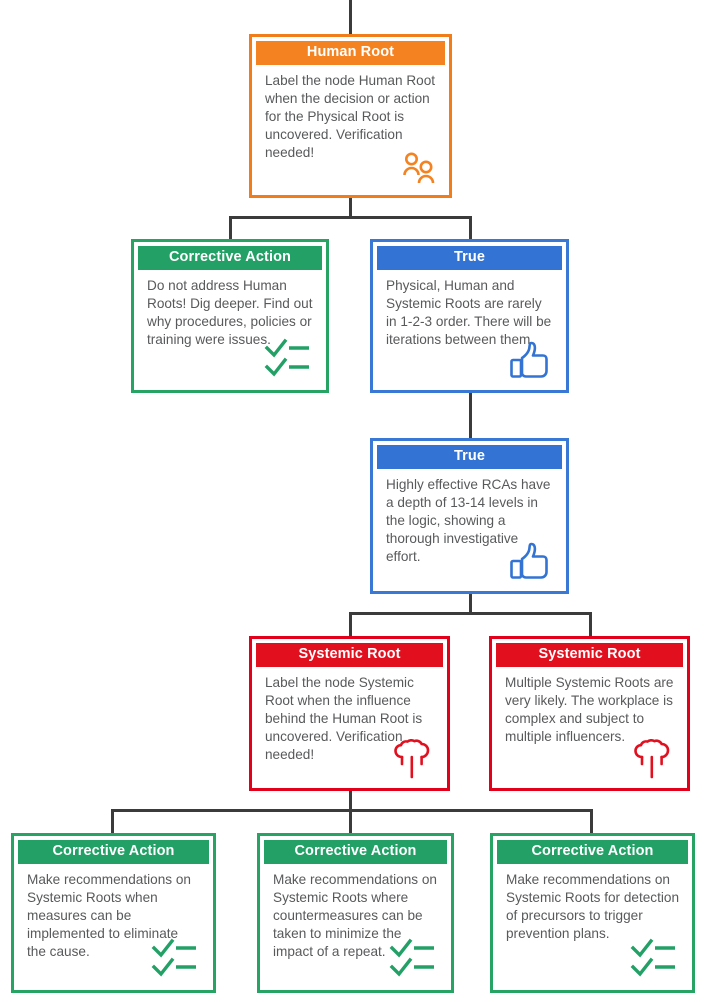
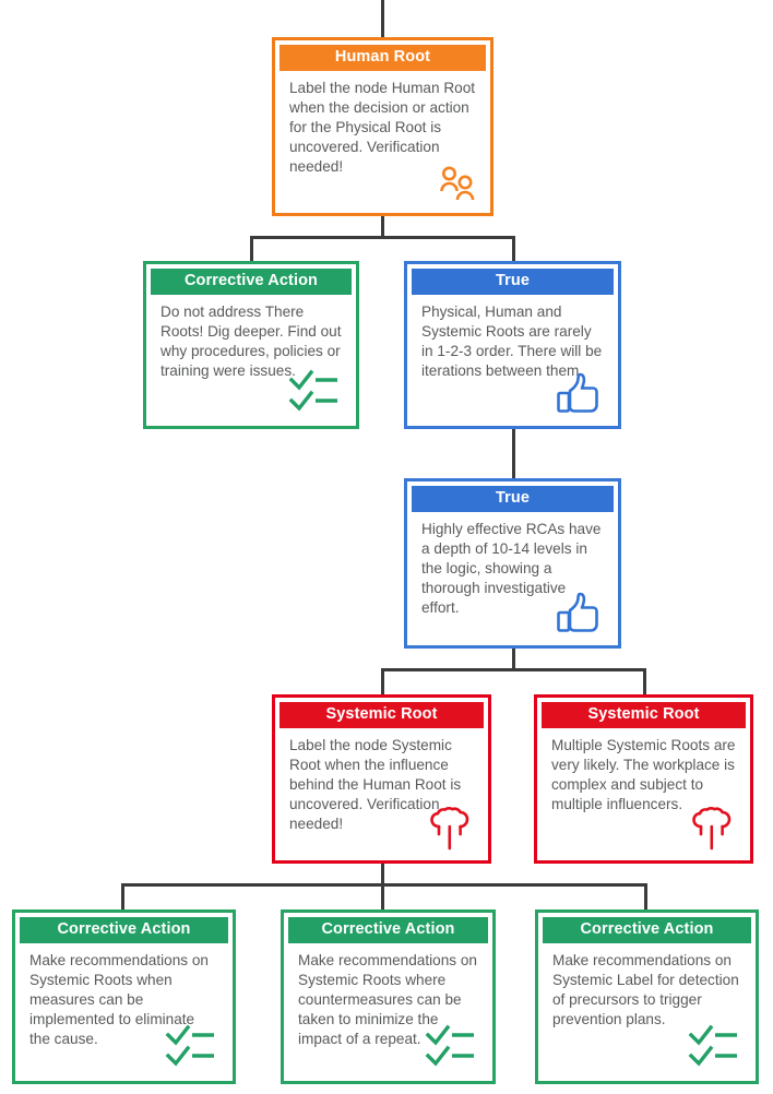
  Human Root
  Label the node Human Root when the decision or action for the Physical Root is uncovered. Verification needed!
  Corrective Action
- Do not address Human Roots! Dig deeper. Find out why procedures, policies or training were issues.
+ Do not address There Roots! Dig deeper. Find out why procedures, policies or training were issues.
  True
  Physical, Human and Systemic Roots are rarely in 1-2-3 order. There will be iterations between them.
  True
- Highly effective RCAs have a depth of 13-14 levels in the logic, showing a thorough investigative effort.
+ Highly effective RCAs have a depth of 10-14 levels in the logic, showing a thorough investigative effort.
  Systemic Root
  Label the node Systemic Root when the influence behind the Human Root is uncovered. Verification needed!
  Systemic Root
  Multiple Systemic Roots are very likely. The workplace is complex and subject to multiple influencers.
  Corrective Action
  Make recommendations on Systemic Roots when measures can be implemented to eliminate the cause.
  Corrective Action
  Make recommendations on Systemic Roots where countermeasures can be taken to minimize the impact of a repeat.
  Corrective Action
- Make recommendations on Systemic Roots for detection of precursors to trigger prevention plans.
+ Make recommendations on Systemic Label for detection of precursors to trigger prevention plans.
